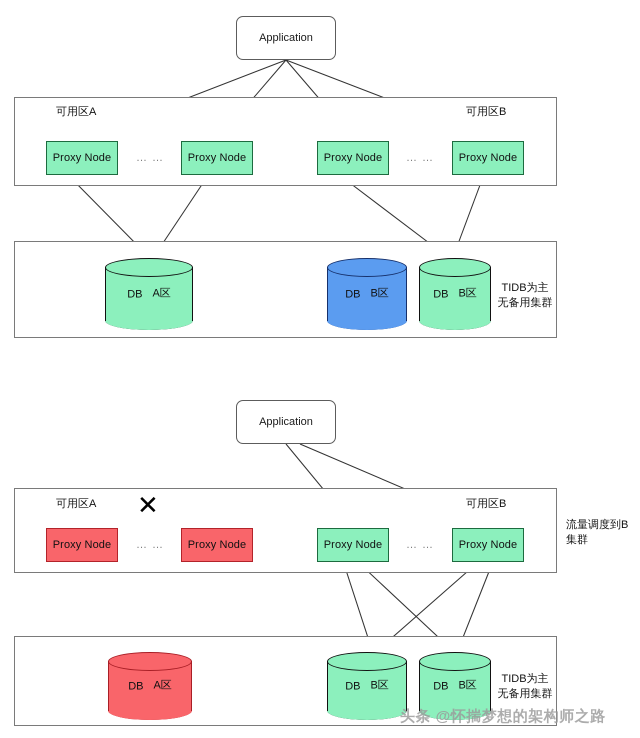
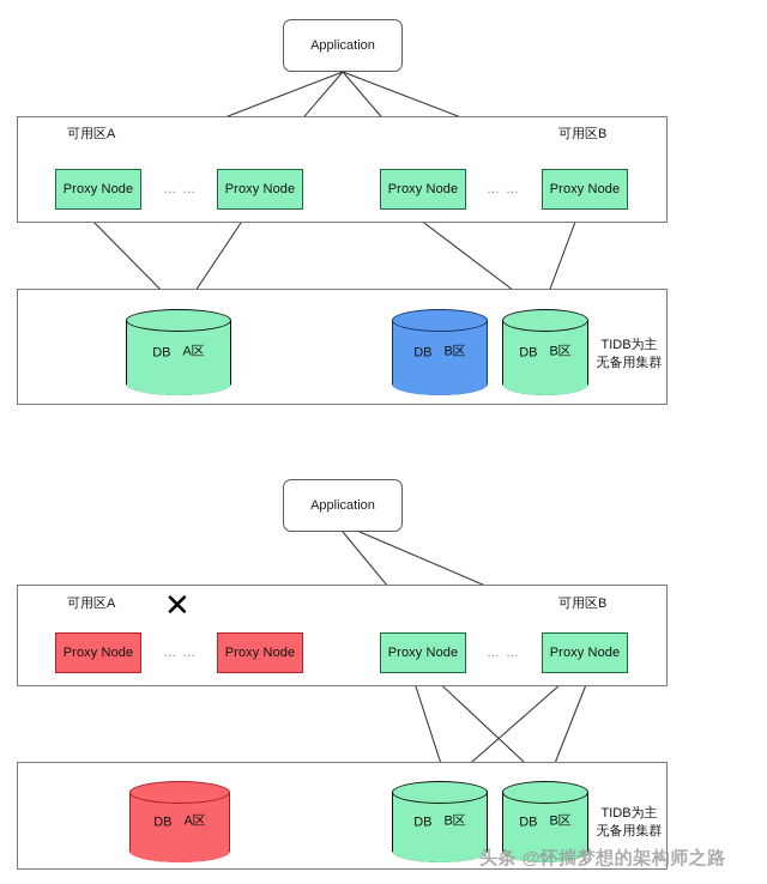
  Application
  可用区A
  可用区B
  Proxy Node
  … …
  Proxy Node
  Proxy Node
  … …
  Proxy Node
  DB
  A区
  DB
  B区
  DB
  B区
  TIDB为主
  无备用集群
  Application
  可用区A
  可用区B
  ✕
  Proxy Node
  … …
  Proxy Node
  Proxy Node
  … …
  Proxy Node
- 流量调度到B
- 集群
  DB
  A区
  DB
  B区
  DB
  B区
  TIDB为主
  无备用集群
  头条 @怀揣梦想的架构师之路
